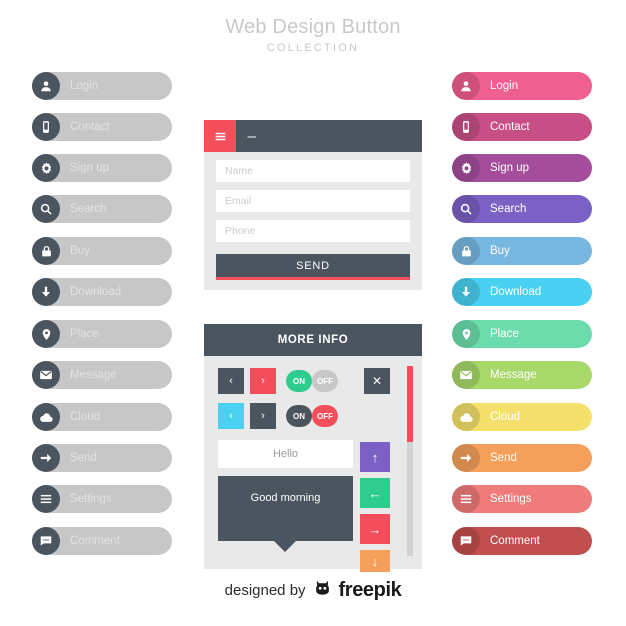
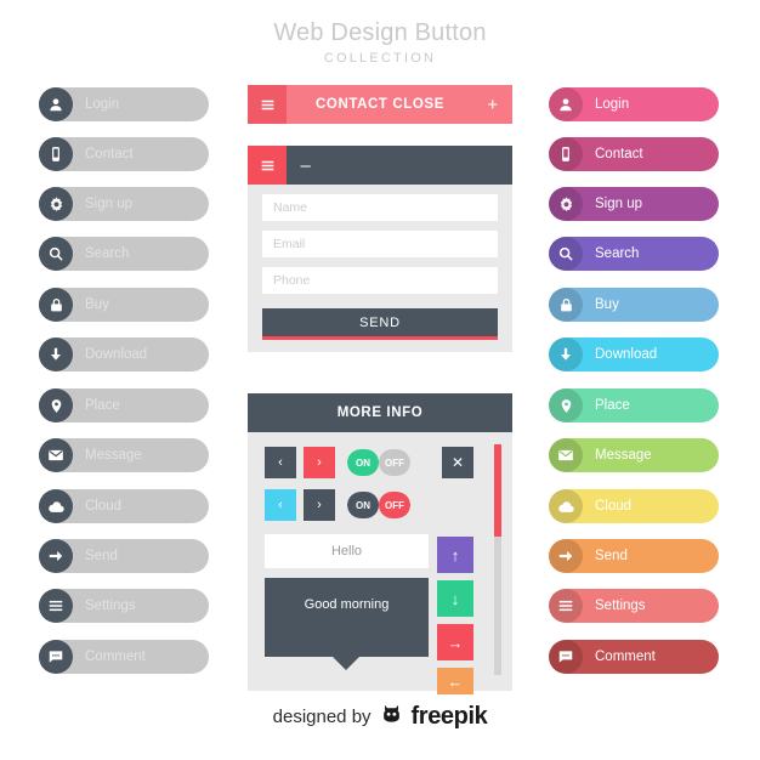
  Web Design Button
  COLLECTION
  Login
  Contact
  Sign up
  Search
  Buy
  Download
  Place
  Message
  Cloud
  Send
  Settings
  Comment
  Login
  Contact
  Sign up
  Search
  Buy
  Download
  Place
  Message
  Cloud
  Send
  Settings
  Comment
+ CONTACT CLOSE
+ +
  –
  Name
  Email
  Phone
  SEND
  MORE INFO
  ‹
  ›
  ON
  OFF
  ✕
  ‹
  ›
  ON
  OFF
  Hello
  Good morning
  ↑
- ←
+ ↓
  →
- ↓
+ ←
  designed by
  freepik
